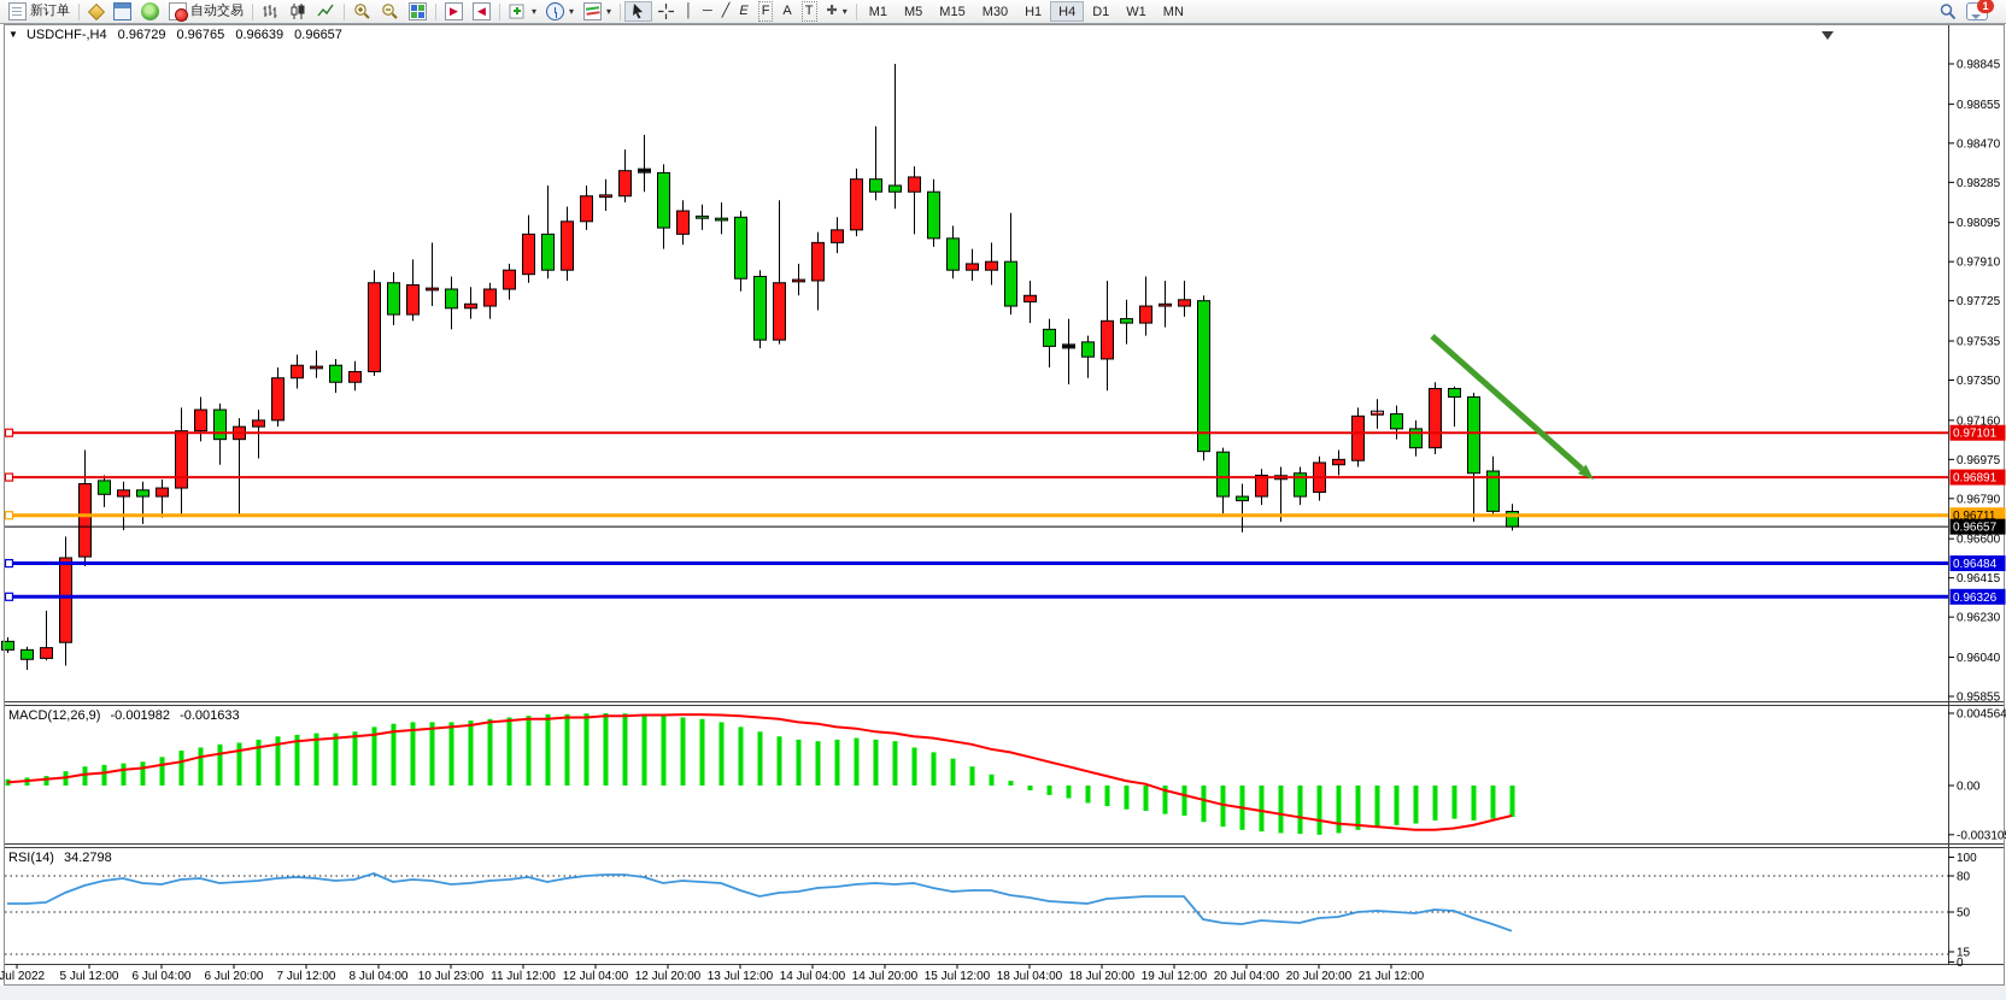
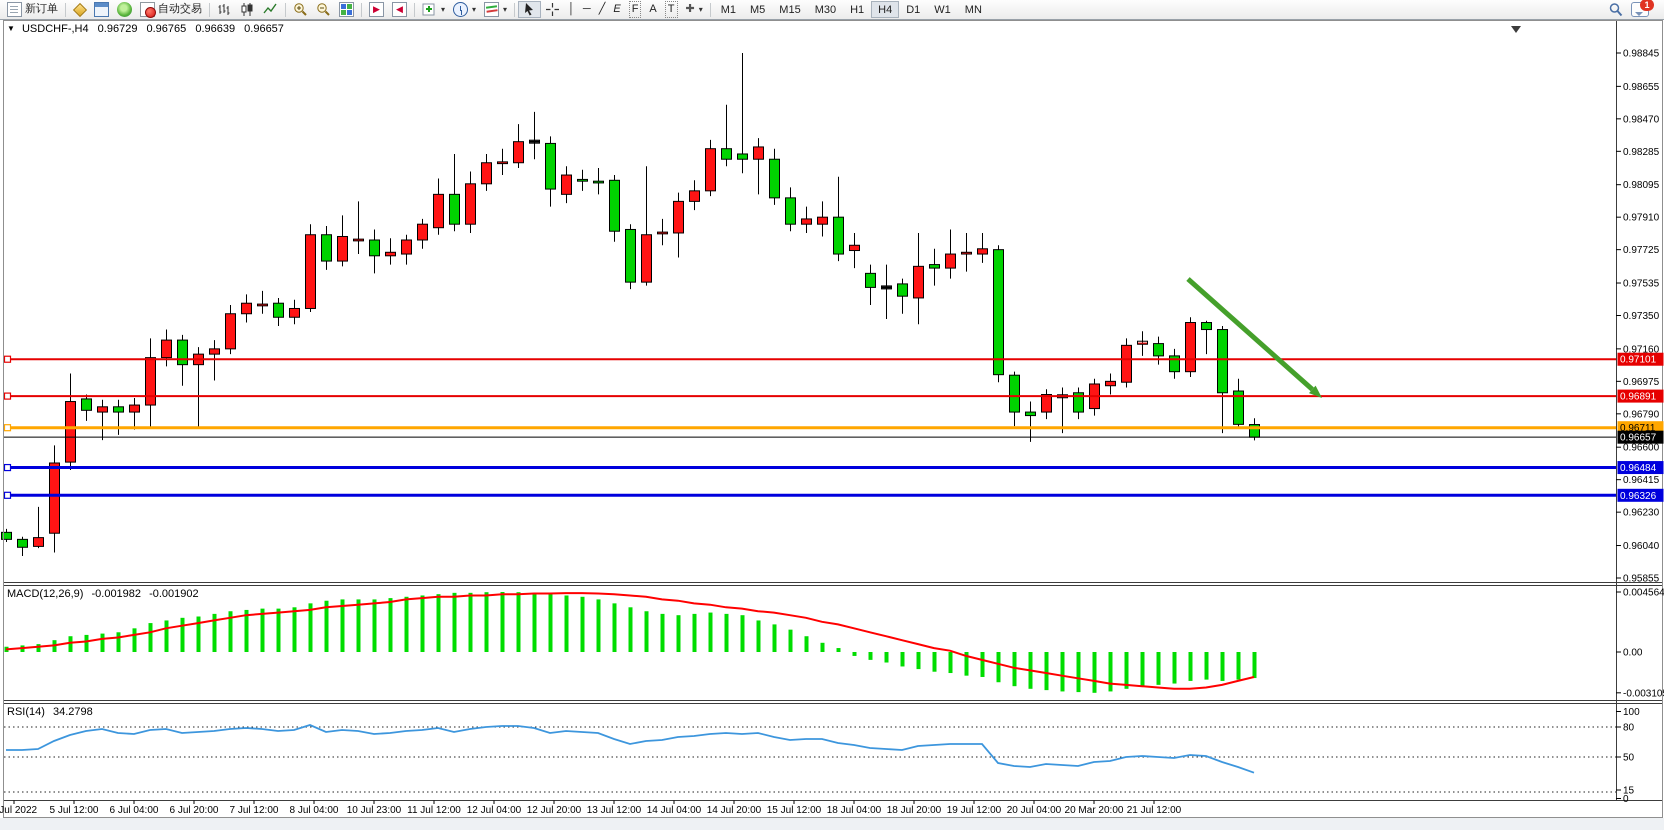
  新订单
  自动交易
  ▶
  ◀
  ▾
  ▾
  ▾
  │
  ─
  ╱
  E
  F
  A
  T
  ✚
  ▾
  M1
  M5
  M15
  M30
  H1
  H4
  D1
  W1
  MN
  1
  0.98845
  0.98655
  0.98470
  0.98285
  0.98095
  0.97910
  0.97725
  0.97535
  0.97350
  0.97160
  0.96975
  0.96790
  0.96600
  0.96415
  0.96230
  0.96040
  0.95855
  0.004564
  0.00
  -0.00310
  100
  80
  50
  15
  0
  Jul 2022
  5 Jul 12:00
  6 Jul 04:00
  6 Jul 20:00
  7 Jul 12:00
  8 Jul 04:00
  10 Jul 23:00
  11 Jul 12:00
  12 Jul 04:00
  12 Jul 20:00
  13 Jul 12:00
  14 Jul 04:00
  14 Jul 20:00
  15 Jul 12:00
  18 Jul 04:00
  18 Jul 20:00
  19 Jul 12:00
  20 Jul 04:00
- 20 Jul 20:00
+ 20 Mar 20:00
  21 Jul 12:00
  0.97101
  0.96891
  0.96711
  0.96484
  0.96326
  0.96657
  ▼ USDCHF-,H4 0.96729 0.96765 0.96639 0.96657
- MACD(12,26,9) -0.001982 -0.001633
+ MACD(12,26,9) -0.001982 -0.001902
  RSI(14) 34.2798
